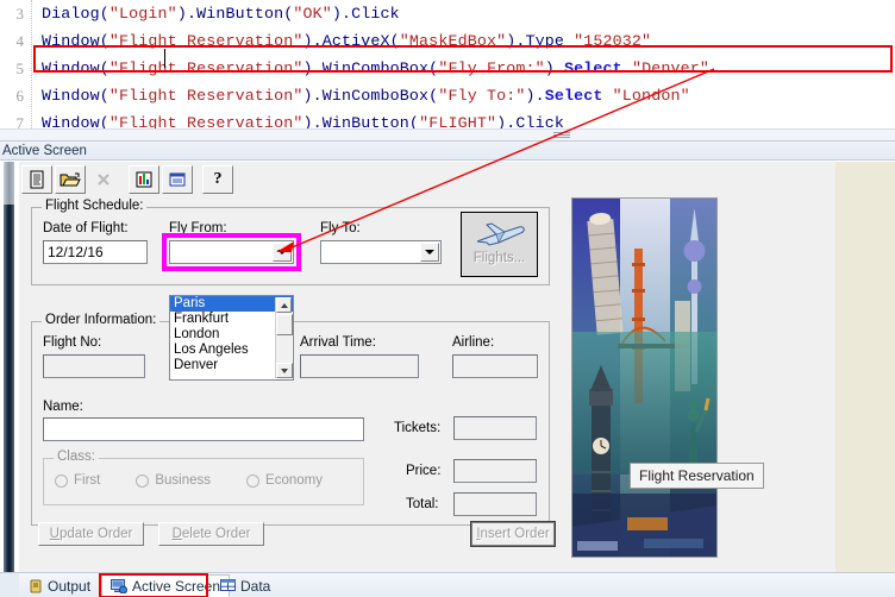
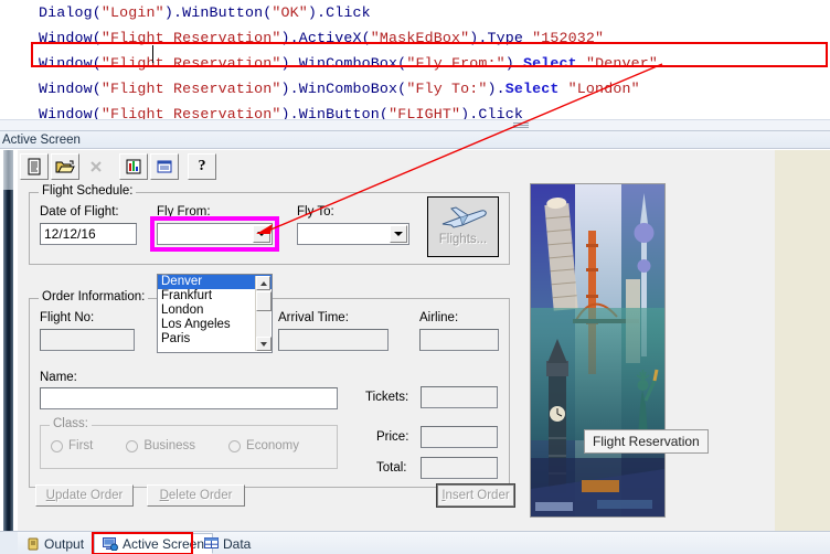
- 3
- 4
- 5
- 6
- 7
  Dialog("Login").WinButton("OK").Click
  Window("Flight Reservation").ActiveX("MaskEdBox").Type "152032"
  Window("Flight Reservation").WinComboBox("Fly From:").Select "Denver"
  Window("Flight Reservation").WinComboBox("Fly To:").Select "London"
  Window("Flight Reservation").WinButton("FLIGHT").Click
  Active Screen
  ?
  Flight Schedule:
  Date of Flight:
  12/12/16
  Fly From:
  Fl To:
  Flights...
  Order Information:
  Flight No:
  Arrival Time:
  Airline:
  Name:
  Class:
  First
  Business
  Economy
  Tickets:
  Price:
  Total:
  Update Order
  Delete Order
  Insert Order
  Flight Reservation
- Paris
+ Denver
  Frankfurt
  London
  Los Angeles
- Denver
+ Paris
  Output
  Active Screen
  Data
